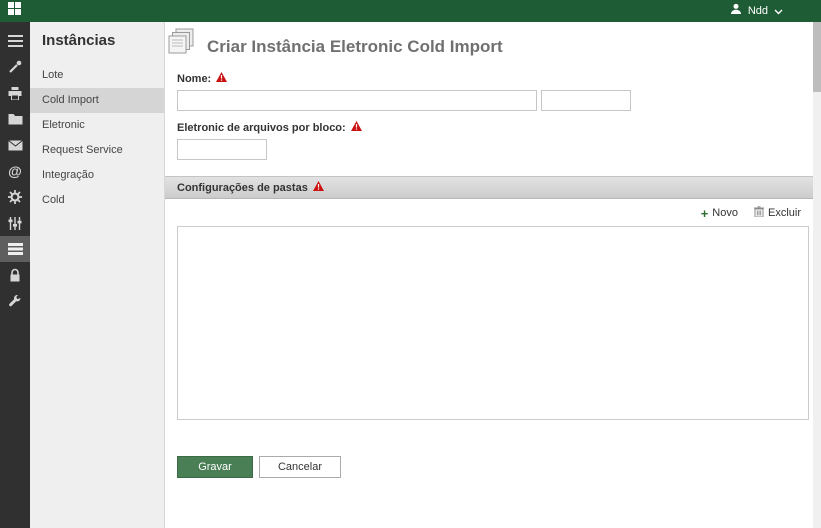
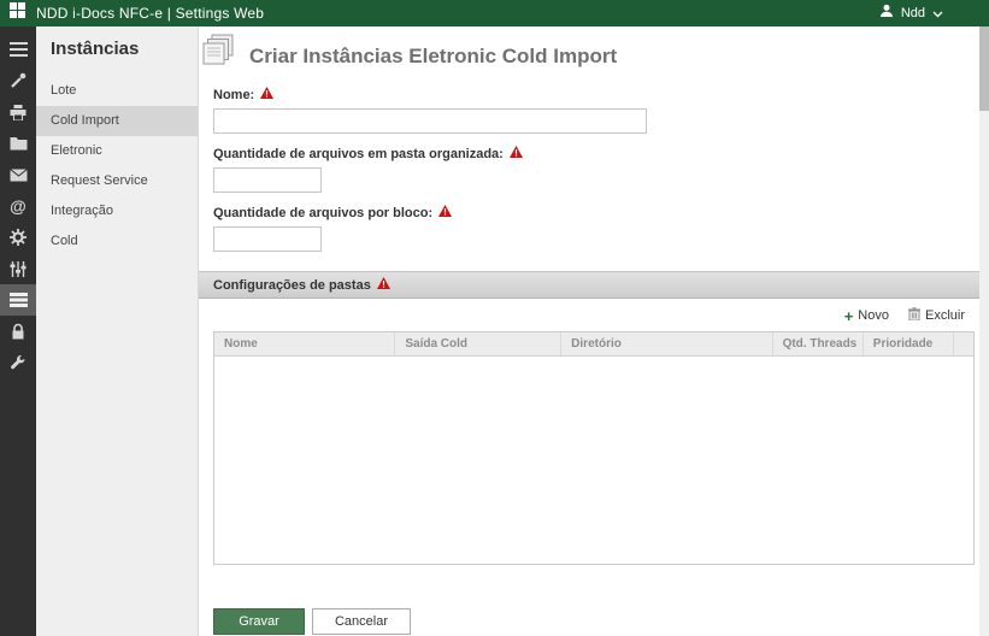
+ NDD i-Docs NFC-e | Settings Web
  Ndd
  @
  Instâncias
  Lote
  Cold Import
  Eletronic
  Request Service
  Integração
  Cold
- Criar Instância Eletronic Cold Import
+ Criar Instâncias Eletronic Cold Import
  Nome:
+ Quantidade de arquivos em pasta organizada:
- Eletronic de arquivos por bloco:
+ Quantidade de arquivos por bloco:
  Configurações de pastas
  +
  Novo
  Excluir
+ Nome
+ Saída Cold
+ Diretório
+ Qtd. Threads
+ Prioridade
  Gravar
  Cancelar
